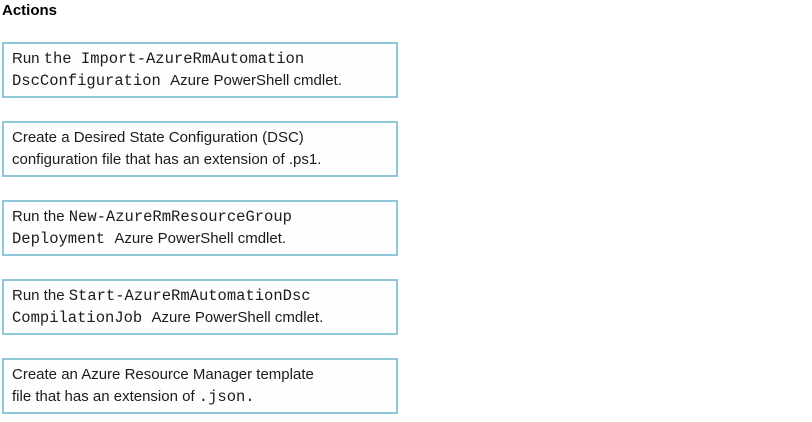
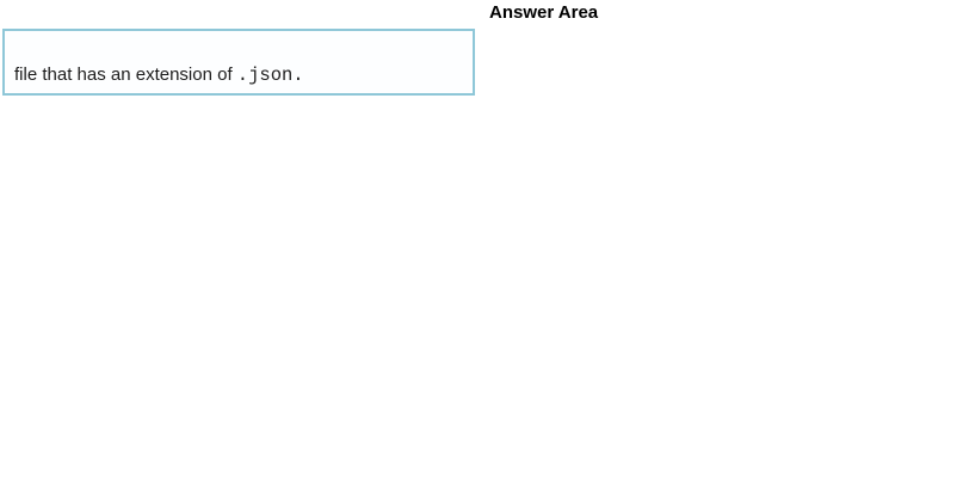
- Actions
- Run the Import-AzureRmAutomation
- DscConfiguration Azure PowerShell cmdlet.
- Create a Desired State Configuration (DSC)
- configuration file that has an extension of .ps1.
- Run the New-AzureRmResourceGroup
- Deployment Azure PowerShell cmdlet.
- Run the Start-AzureRmAutomationDsc
- CompilationJob Azure PowerShell cmdlet.
- Create an Azure Resource Manager template
  file that has an extension of .json.
+ Answer Area
